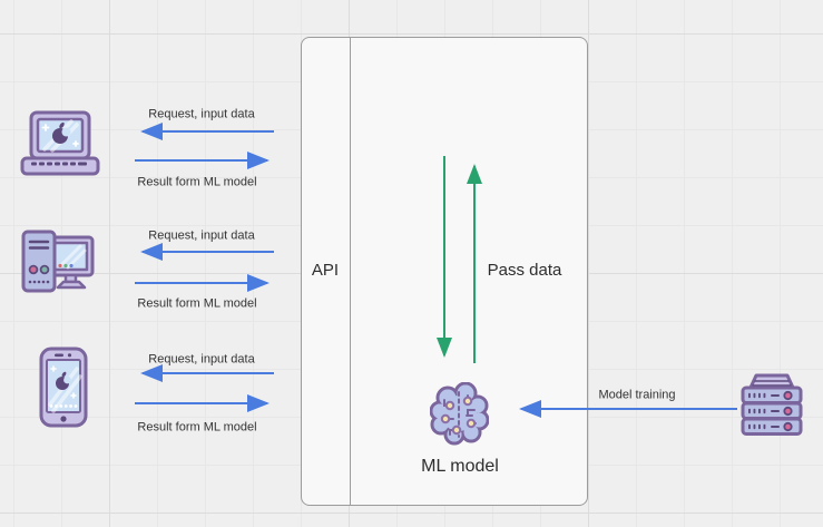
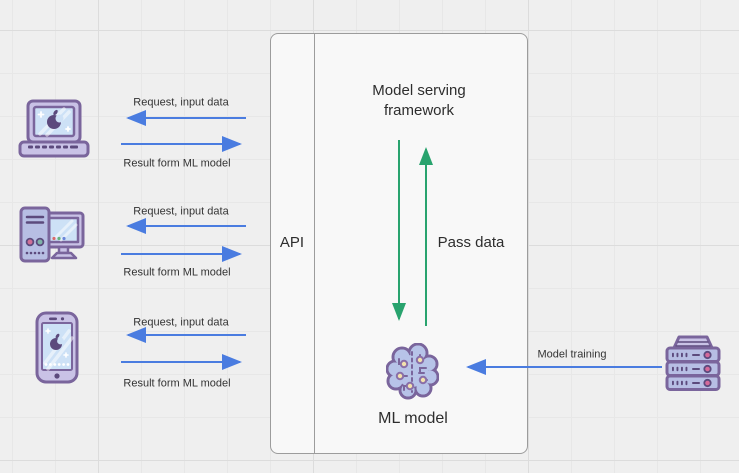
  API
+ Model serving framework
  Pass data
  ML model
  Model training
  Request, input data
  Result form ML model
  Request, input data
  Result form ML model
  Request, input data
  Result form ML model
